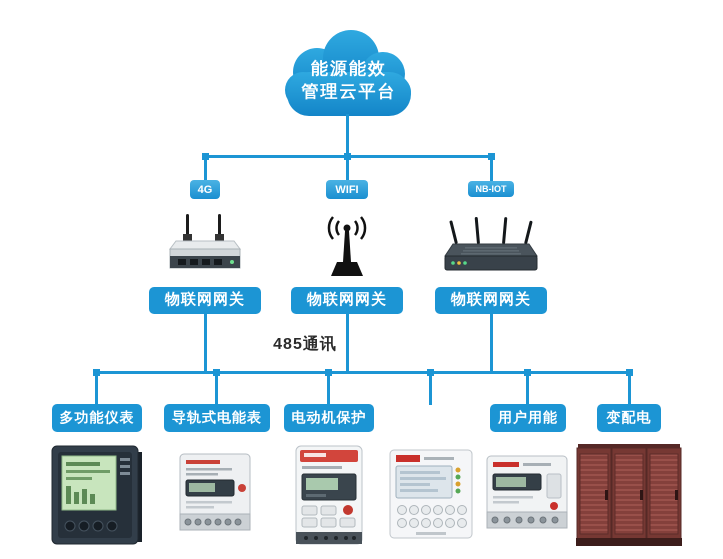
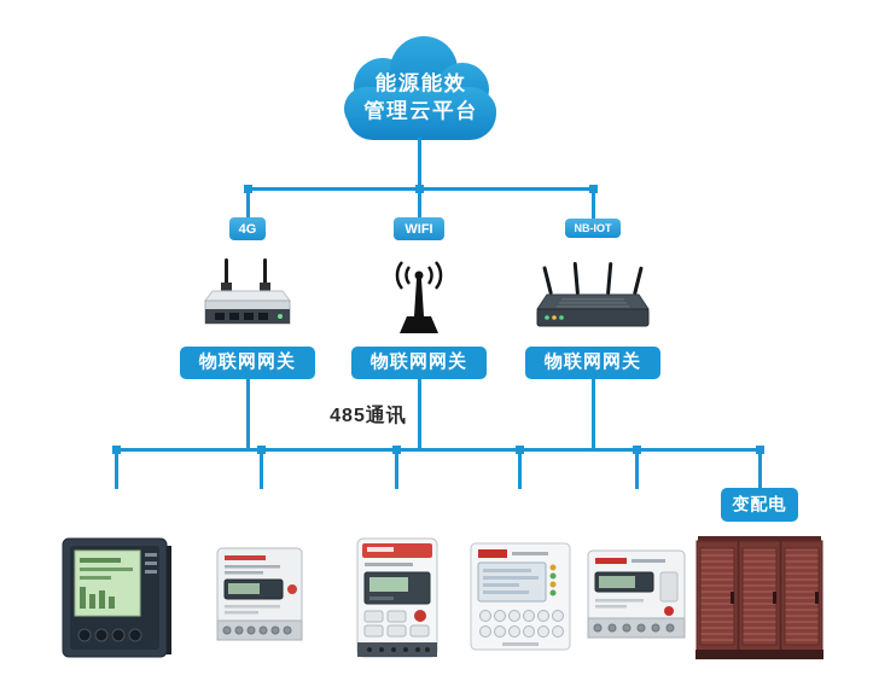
  能源能效
  管理云平台
  4G
  WIFI
  NB-IOT
  物联网网关
  物联网网关
  物联网网关
  485通讯
- 多功能仪表
- 导轨式电能表
- 电动机保护
- 用户用能
  变配电
